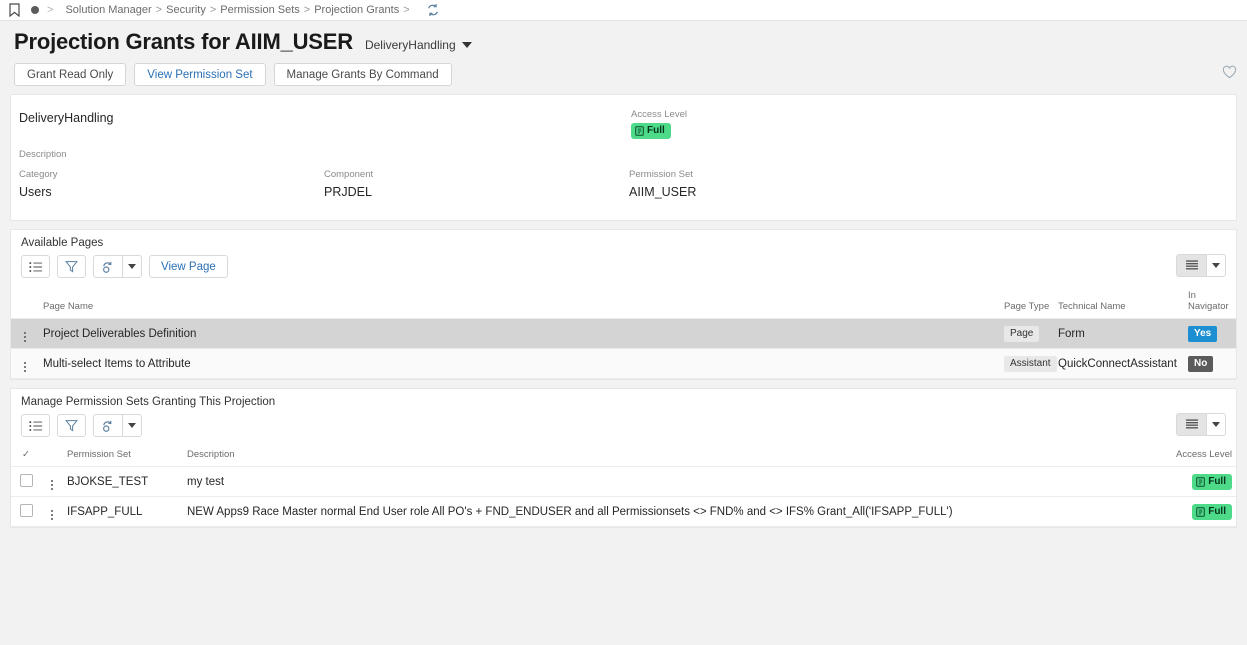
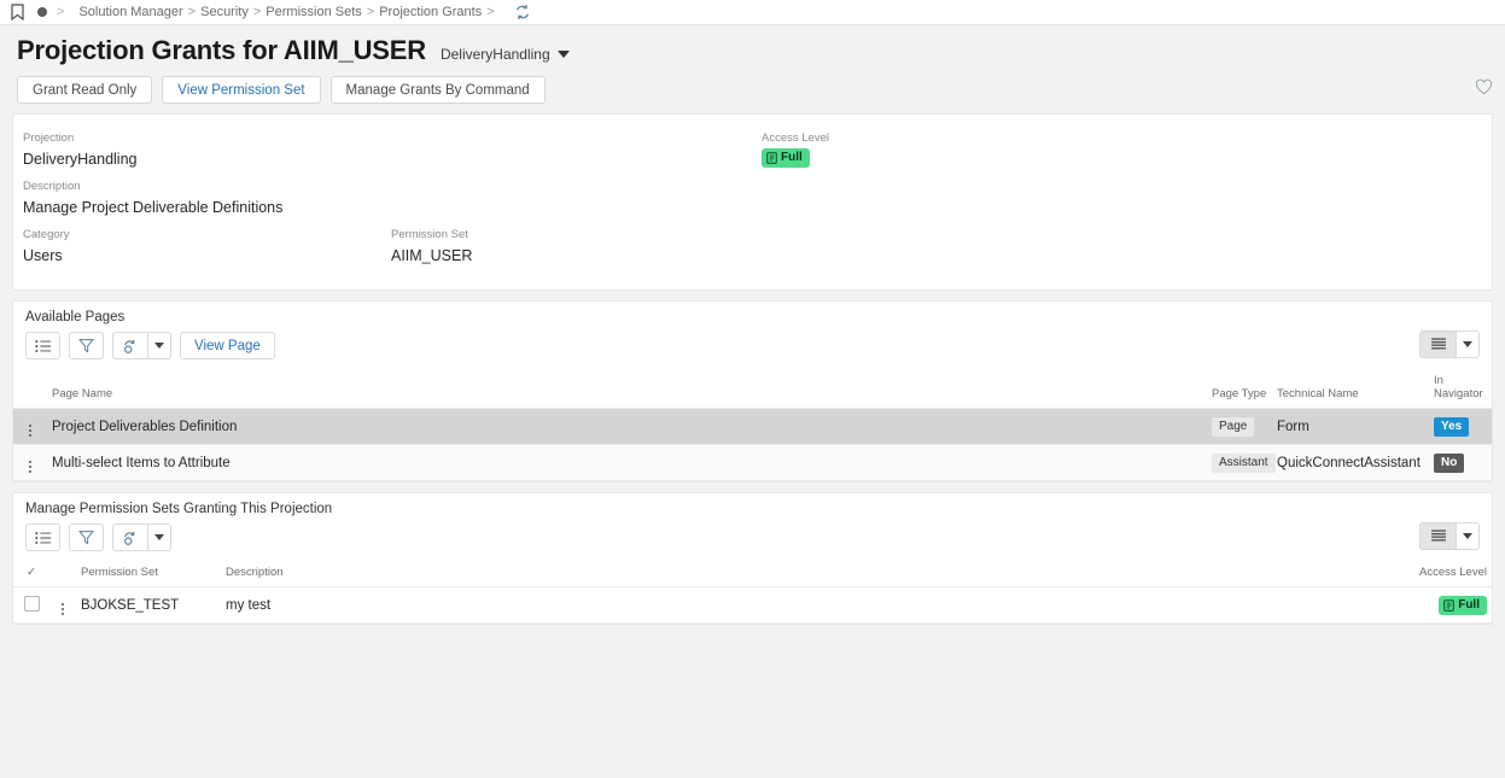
  >
  Solution Manager
  >
  Security
  >
  Permission Sets
  >
  Projection Grants
  >
  Projection Grants for AIIM_USER
  DeliveryHandling
  Grant Read Only
  View Permission Set
  Manage Grants By Command
+ Projection
  DeliveryHandling
  Access Level
  Full
  Description
+ Manage Project Deliverable Definitions
  Category
  Users
- Component
- PRJDEL
  Permission Set
  AIIM_USER
  Available Pages
  View Page
  	Page Name	Page Type	Technical Name	In Navigator
  	Project Deliverables Definition	Page	Form	Yes
  	Multi-select Items to Attribute	Assistant	QuickConnectAssistant	No
  Manage Permission Sets Granting This Projection
  ✓		Permission Set	Description	Access Level
  		BJOKSE_TEST	my test	Full
- 		IFSAPP_FULL	NEW Apps9 Race Master normal End User role All PO's + FND_ENDUSER and all Permissionsets <> FND% and <> IFS% Grant_All('IFSAPP_FULL')	Full
